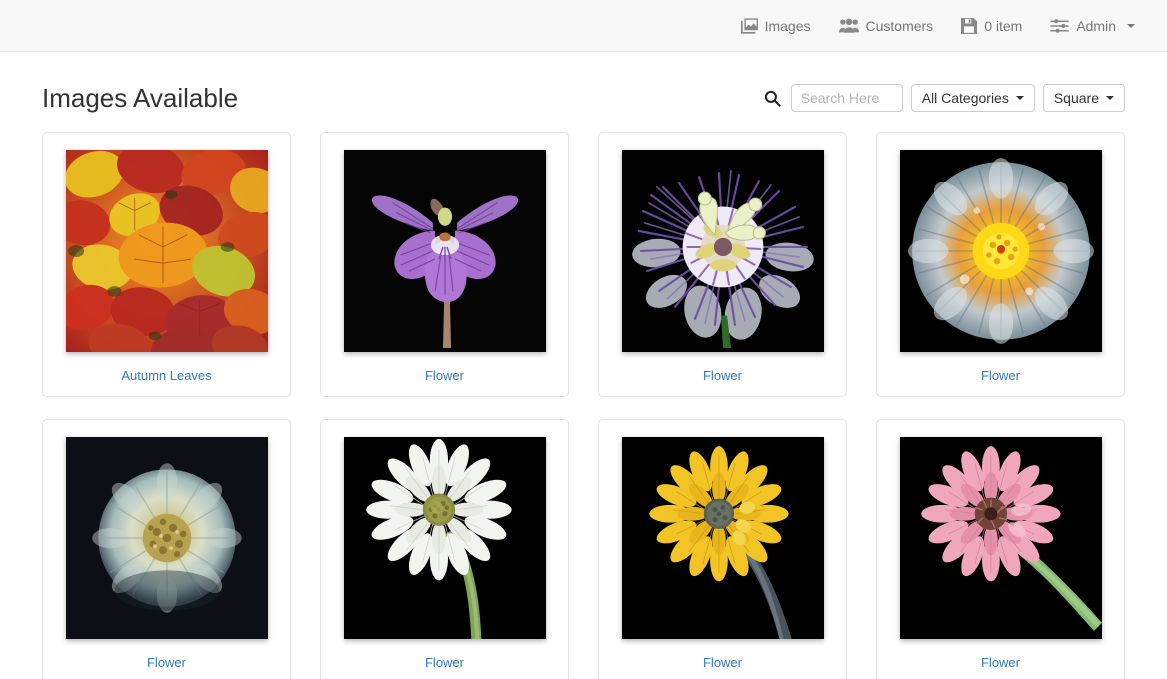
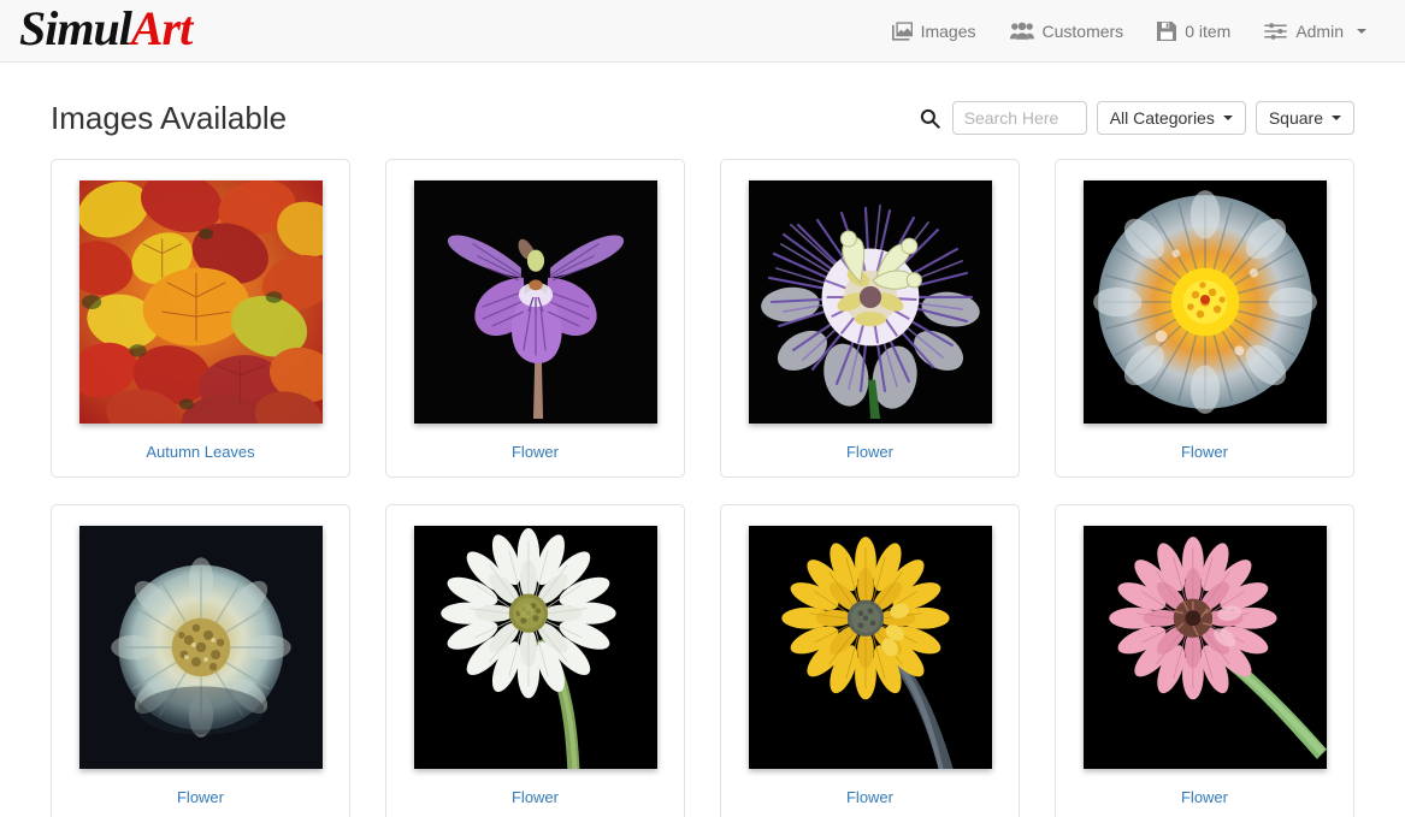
+ SimulArt
  Images
  Customers
  0 item
  Admin
  Images Available
  Search Here
  All Categories
  Square
  Autumn Leaves
  Flower
  Flower
  Flower
  Flower
  Flower
  Flower
  Flower
